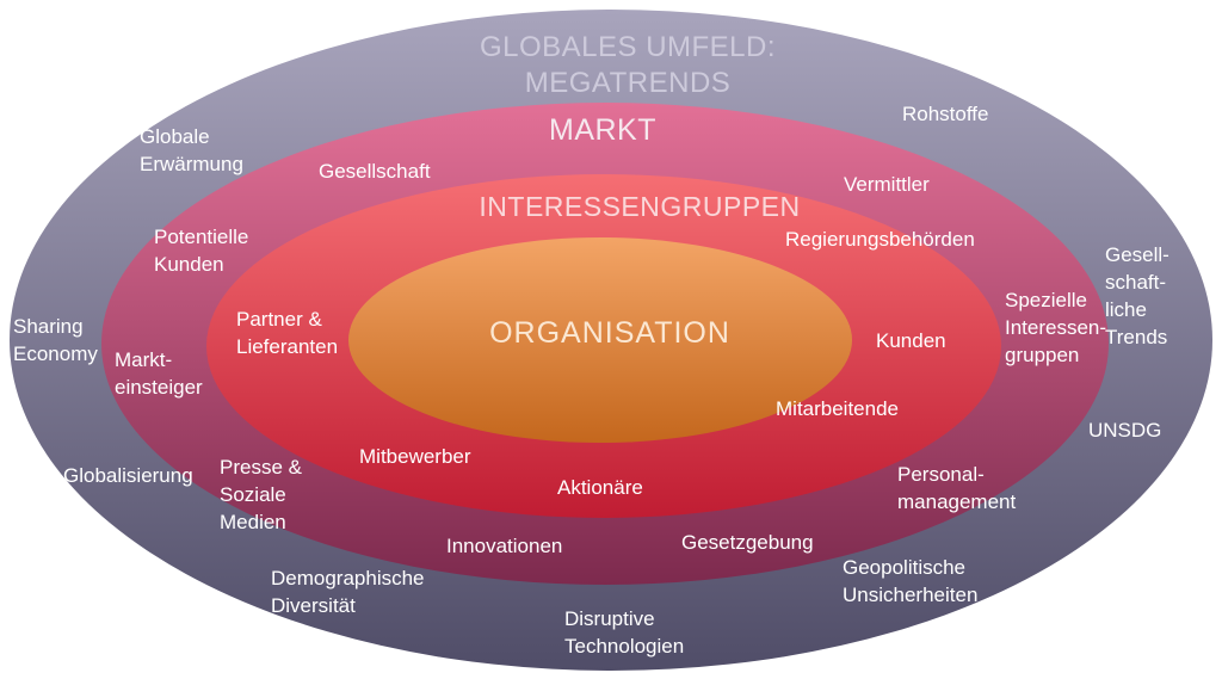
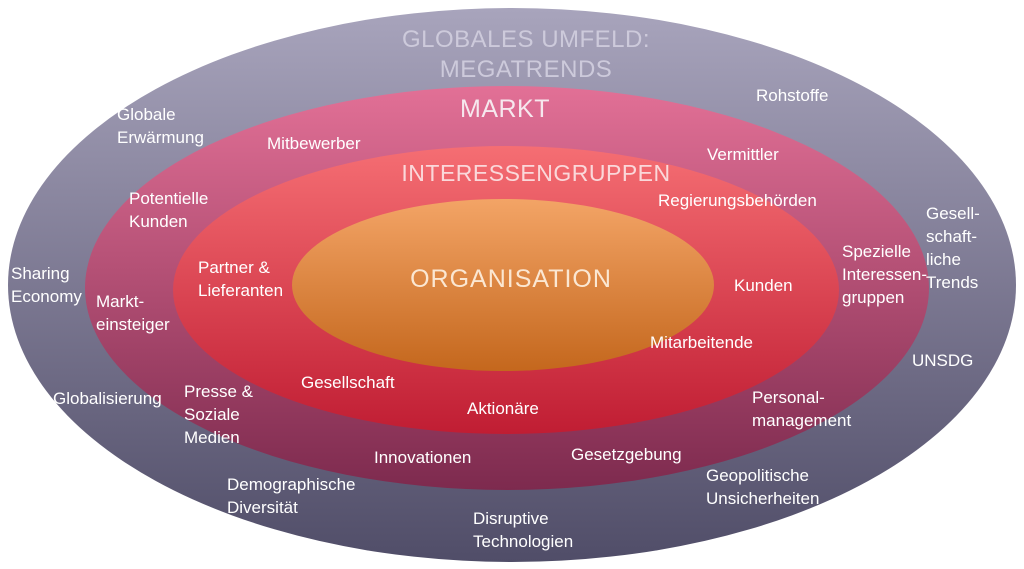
  GLOBALES UMFELD:
  MEGATRENDS
  MARKT
  INTERESSENGRUPPEN
  ORGANISATION
  Globale
  Erwärmung
  Rohstoffe
  Sharing
  Economy
  Gesell-
  schaft-
  liche
  Trends
  Globalisierung
  UNSDG
  Demographische
  Diversität
  Geopolitische
  Unsicherheiten
  Disruptive
  Technologien
- Gesellschaft
+ Mitbewerber
  Vermittler
  Potentielle
  Kunden
  Markt-
  einsteiger
  Spezielle
  Interessen-
  gruppen
  Presse &
  Soziale
  Medien
  Personal-
  management
  Innovationen
  Gesetzgebung
  Regierungsbehörden
  Partner &
  Lieferanten
  Kunden
  Mitarbeitende
- Mitbewerber
+ Gesellschaft
  Aktionäre
